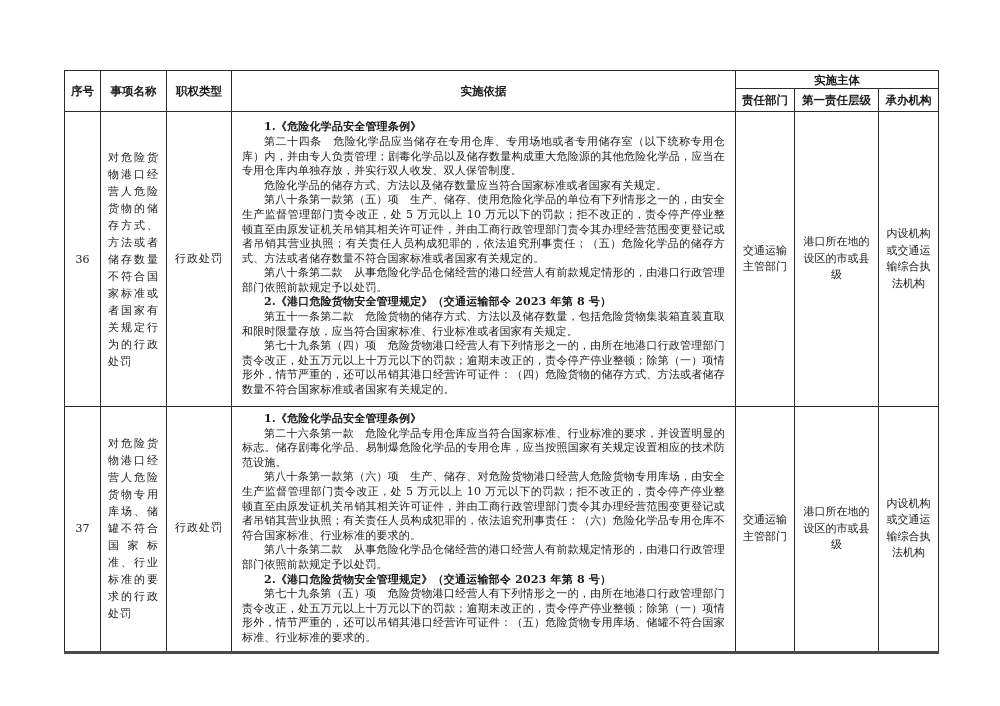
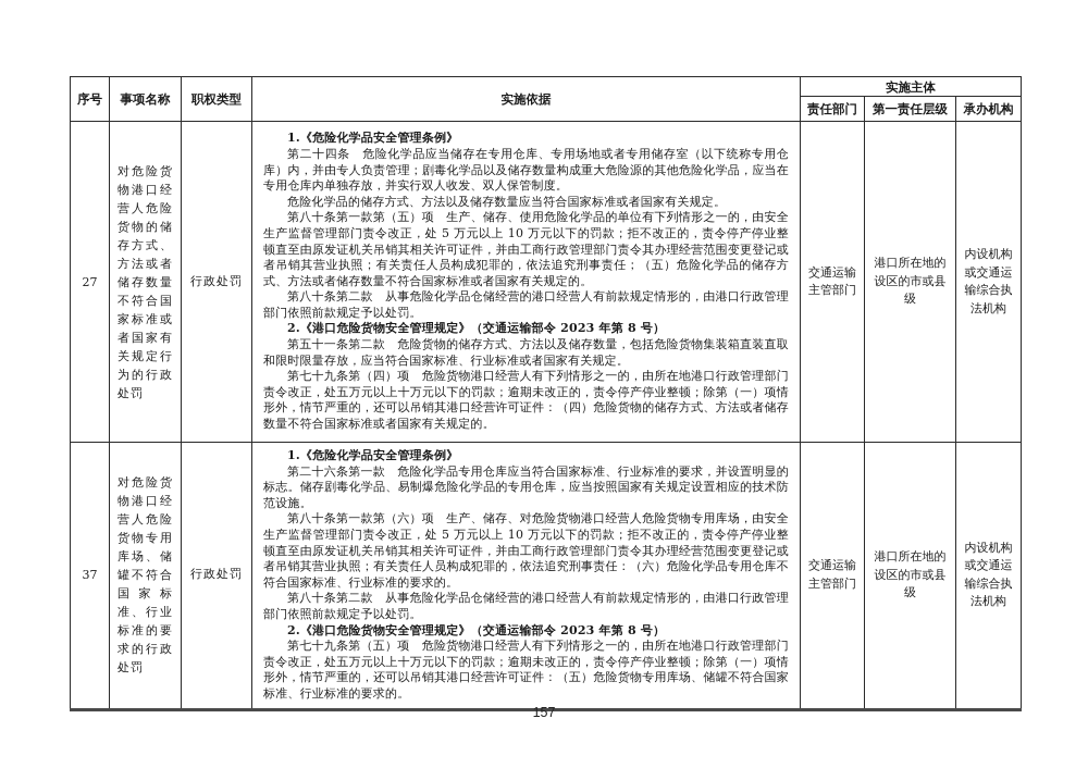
  序号	事项名称	职权类型	实施依据	实施主体
  责任部门	第一责任层级	承办机构
- 36	对危险货物港口经营人危险货物的储存方式、方法或者储存数量不符合国家标准或者国家有关规定行为的行政处罚	行政处罚	1.《危险化学品安全管理条例》第二十四条 危险化学品应当储存在专用仓库、专用场地或者专用储存室（以下统称专用仓库）内，并由专人负责管理；剧毒化学品以及储存数量构成重大危险源的其他危险化学品，应当在专用仓库内单独存放，并实行双人收发、双人保管制度。危险化学品的储存方式、方法以及储存数量应当符合国家标准或者国家有关规定。第八十条第一款第（五）项 生产、储存、使用危险化学品的单位有下列情形之一的，由安全生产监督管理部门责令改正，处 5 万元以上 10 万元以下的罚款；拒不改正的，责令停产停业整顿直至由原发证机关吊销其相关许可证件，并由工商行政管理部门责令其办理经营范围变更登记或者吊销其营业执照；有关责任人员构成犯罪的，依法追究刑事责任；（五）危险化学品的储存方式、方法或者储存数量不符合国家标准或者国家有关规定的。第八十条第二款 从事危险化学品仓储经营的港口经营人有前款规定情形的，由港口行政管理部门依照前款规定予以处罚。2.《港口危险货物安全管理规定》（交通运输部令 2023 年第 8 号）第五十一条第二款 危险货物的储存方式、方法以及储存数量，包括危险货物集装箱直装直取和限时限量存放，应当符合国家标准、行业标准或者国家有关规定。第七十九条第（四）项 危险货物港口经营人有下列情形之一的，由所在地港口行政管理部门责令改正，处五万元以上十万元以下的罚款；逾期未改正的，责令停产停业整顿；除第（一）项情形外，情节严重的，还可以吊销其港口经营许可证件：（四）危险货物的储存方式、方法或者储存数量不符合国家标准或者国家有关规定的。	交通运输主管部门	港口所在地的设区的市或县级	内设机构或交通运输综合执法机构
+ 27	对危险货物港口经营人危险货物的储存方式、方法或者储存数量不符合国家标准或者国家有关规定行为的行政处罚	行政处罚	1.《危险化学品安全管理条例》第二十四条 危险化学品应当储存在专用仓库、专用场地或者专用储存室（以下统称专用仓库）内，并由专人负责管理；剧毒化学品以及储存数量构成重大危险源的其他危险化学品，应当在专用仓库内单独存放，并实行双人收发、双人保管制度。危险化学品的储存方式、方法以及储存数量应当符合国家标准或者国家有关规定。第八十条第一款第（五）项 生产、储存、使用危险化学品的单位有下列情形之一的，由安全生产监督管理部门责令改正，处 5 万元以上 10 万元以下的罚款；拒不改正的，责令停产停业整顿直至由原发证机关吊销其相关许可证件，并由工商行政管理部门责令其办理经营范围变更登记或者吊销其营业执照；有关责任人员构成犯罪的，依法追究刑事责任；（五）危险化学品的储存方式、方法或者储存数量不符合国家标准或者国家有关规定的。第八十条第二款 从事危险化学品仓储经营的港口经营人有前款规定情形的，由港口行政管理部门依照前款规定予以处罚。2.《港口危险货物安全管理规定》（交通运输部令 2023 年第 8 号）第五十一条第二款 危险货物的储存方式、方法以及储存数量，包括危险货物集装箱直装直取和限时限量存放，应当符合国家标准、行业标准或者国家有关规定。第七十九条第（四）项 危险货物港口经营人有下列情形之一的，由所在地港口行政管理部门责令改正，处五万元以上十万元以下的罚款；逾期未改正的，责令停产停业整顿；除第（一）项情形外，情节严重的，还可以吊销其港口经营许可证件：（四）危险货物的储存方式、方法或者储存数量不符合国家标准或者国家有关规定的。	交通运输主管部门	港口所在地的设区的市或县级	内设机构或交通运输综合执法机构
  37	对危险货物港口经营人危险货物专用库场、储罐不符合国家标准、行业标准的要求的行政处罚	行政处罚	1.《危险化学品安全管理条例》第二十六条第一款 危险化学品专用仓库应当符合国家标准、行业标准的要求，并设置明显的标志。储存剧毒化学品、易制爆危险化学品的专用仓库，应当按照国家有关规定设置相应的技术防范设施。第八十条第一款第（六）项 生产、储存、对危险货物港口经营人危险货物专用库场，由安全生产监督管理部门责令改正，处 5 万元以上 10 万元以下的罚款；拒不改正的，责令停产停业整顿直至由原发证机关吊销其相关许可证件，并由工商行政管理部门责令其办理经营范围变更登记或者吊销其营业执照；有关责任人员构成犯罪的，依法追究刑事责任：（六）危险化学品专用仓库不符合国家标准、行业标准的要求的。第八十条第二款 从事危险化学品仓储经营的港口经营人有前款规定情形的，由港口行政管理部门依照前款规定予以处罚。2.《港口危险货物安全管理规定》（交通运输部令 2023 年第 8 号）第七十九条第（五）项 危险货物港口经营人有下列情形之一的，由所在地港口行政管理部门责令改正，处五万元以上十万元以下的罚款；逾期未改正的，责令停产停业整顿；除第（一）项情形外，情节严重的，还可以吊销其港口经营许可证件：（五）危险货物专用库场、储罐不符合国家标准、行业标准的要求的。	交通运输主管部门	港口所在地的设区的市或县级	内设机构或交通运输综合执法机构
+ 157
